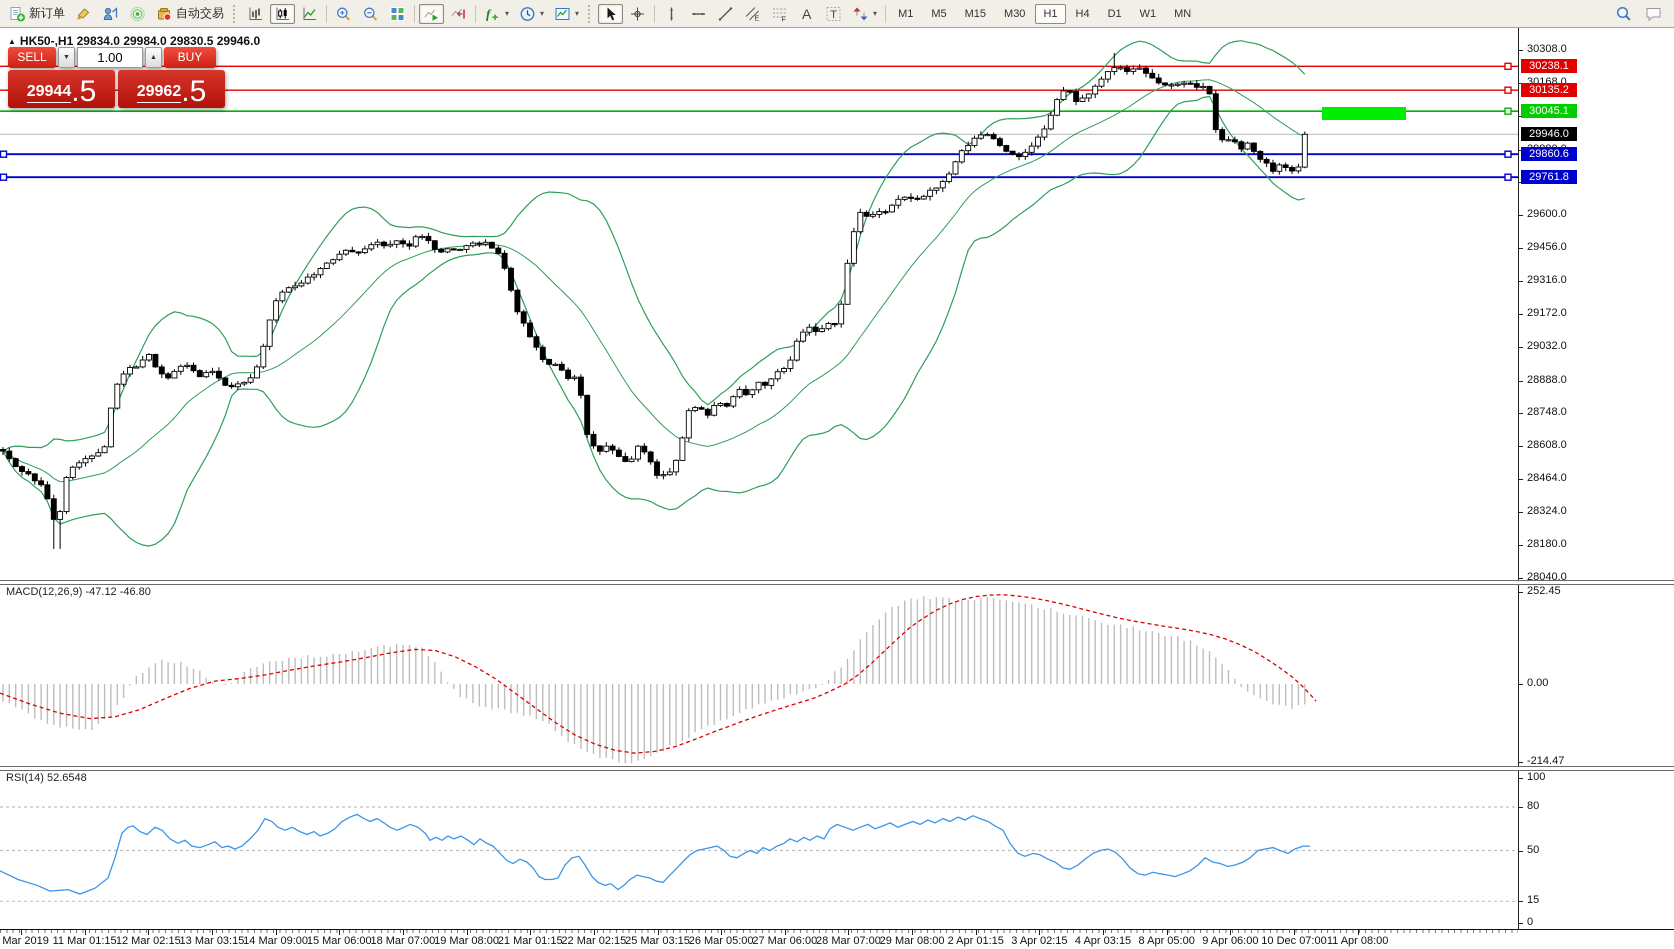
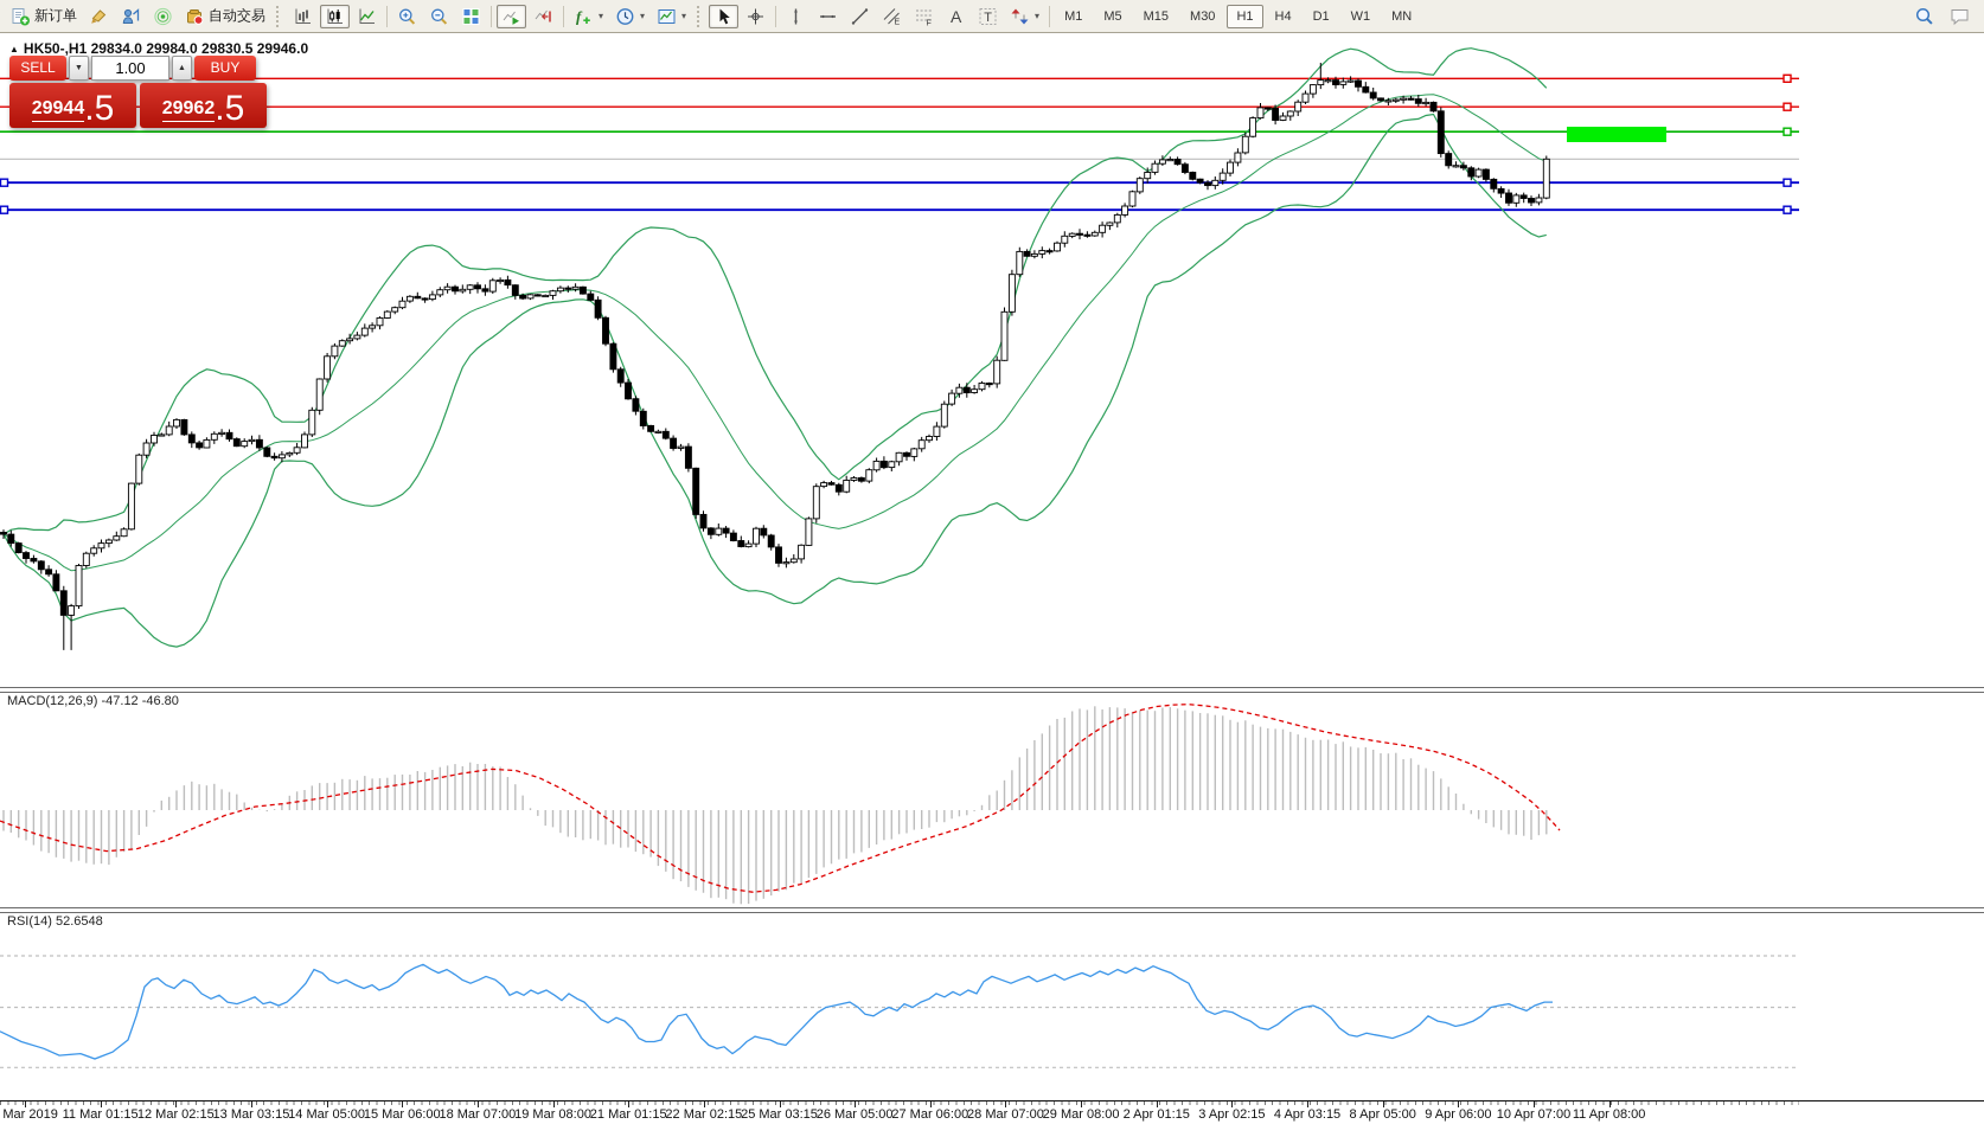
  新订单
  自动交易
  f
  ▾
  ▾
  ▾
  A
  T
  ▾
  M1
  M5
  M15
  M30
  H1
  H4
  D1
  W1
  MN
  ▲ HK50-,H1 29834.0 29984.0 29830.5 29946.0
  SELL
  1.00
  BUY
  29944
  .5
  29962
  .5
  MACD(12,26,9) -47.12 -46.80
  RSI(14) 52.6548
- 30308.0
- 30168.0
- 29600.0
- 29456.0
- 29316.0
- 29172.0
- 29032.0
- 28888.0
- 28748.0
- 28608.0
- 28464.0
- 28324.0
- 28180.0
- 28040.0
- 30238.1
- 30135.2
- 30045.1
- 29860.6
- 29761.8
- 29946.0
- 252.45
- 0.00
- -214.47
- 100
- 80
- 50
- 15
- 0
  Mar 2019
  11 Mar 01:15
  12 Mar 02:15
  13 Mar 03:15
- 14 Mar 09:00
+ 14 Mar 05:00
  15 Mar 06:00
  18 Mar 07:00
  19 Mar 08:00
  21 Mar 01:15
  22 Mar 02:15
  25 Mar 03:15
  26 Mar 05:00
  27 Mar 06:00
  28 Mar 07:00
  29 Mar 08:00
  2 Apr 01:15
  3 Apr 02:15
  4 Apr 03:15
  8 Apr 05:00
  9 Apr 06:00
- 10 Dec 07:00
+ 10 Apr 07:00
  11 Apr 08:00
